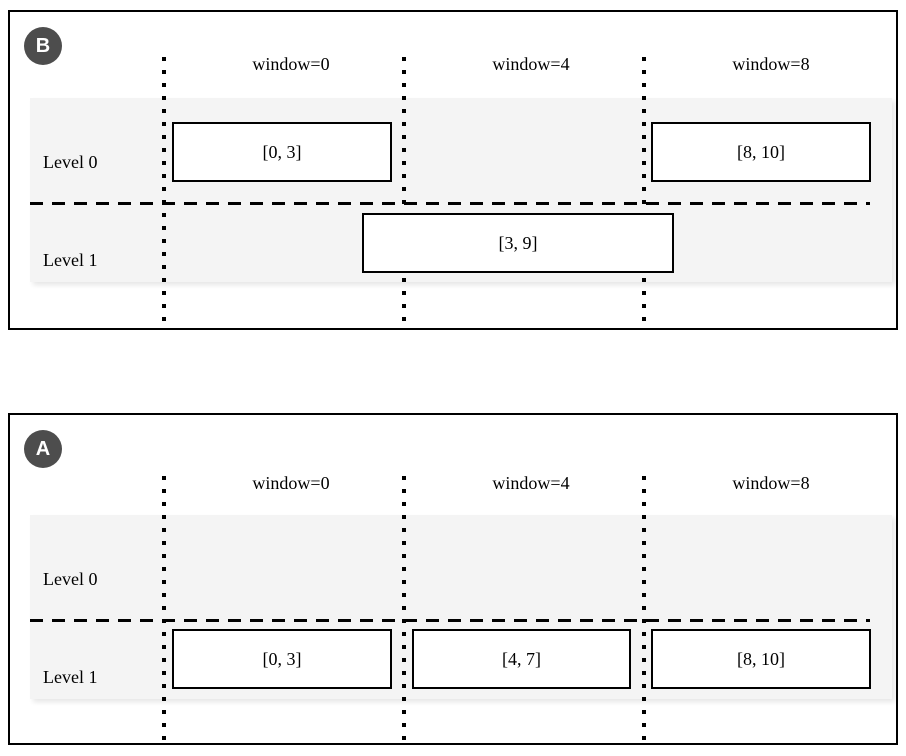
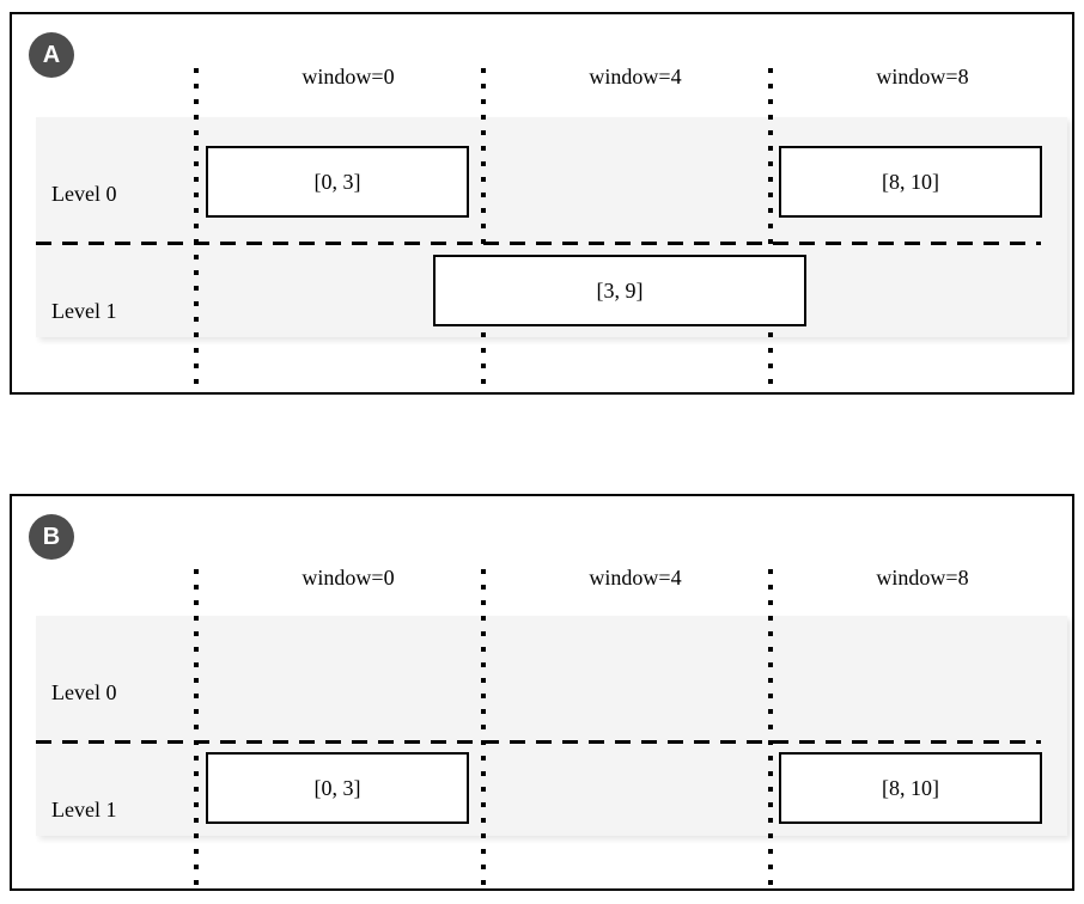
- B
+ A
  window=0
  window=4
  window=8
  Level 0
  Level 1
  [0, 3]
  [8, 10]
  [3, 9]
- A
+ B
  window=0
  window=4
  window=8
  Level 0
  Level 1
  [0, 3]
- [4, 7]
  [8, 10]
